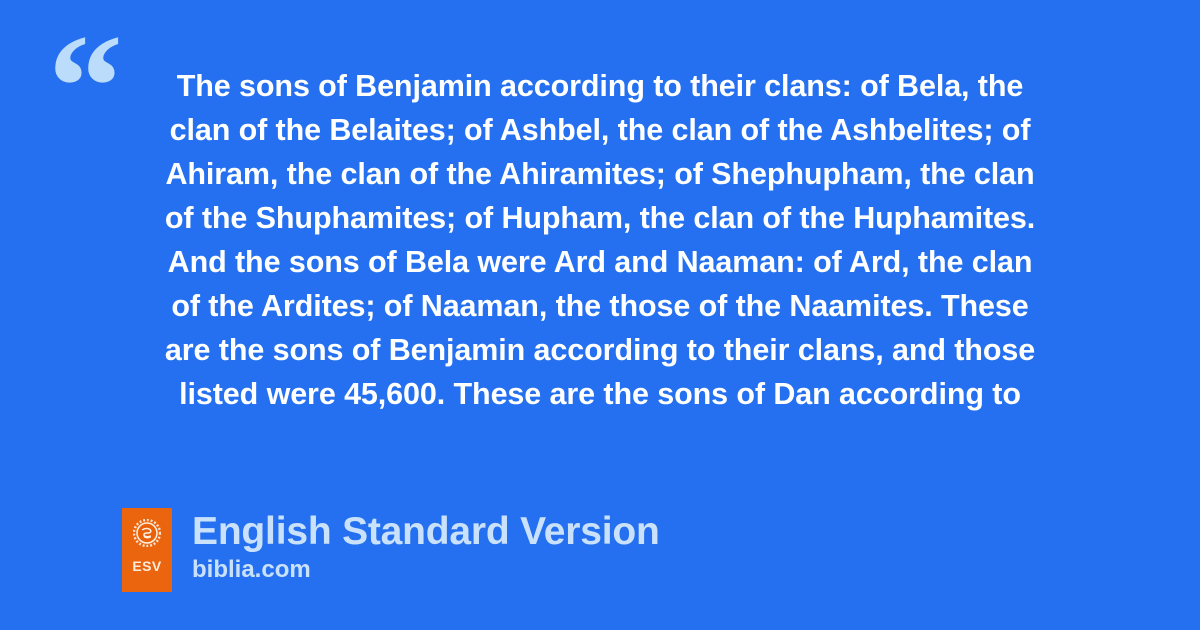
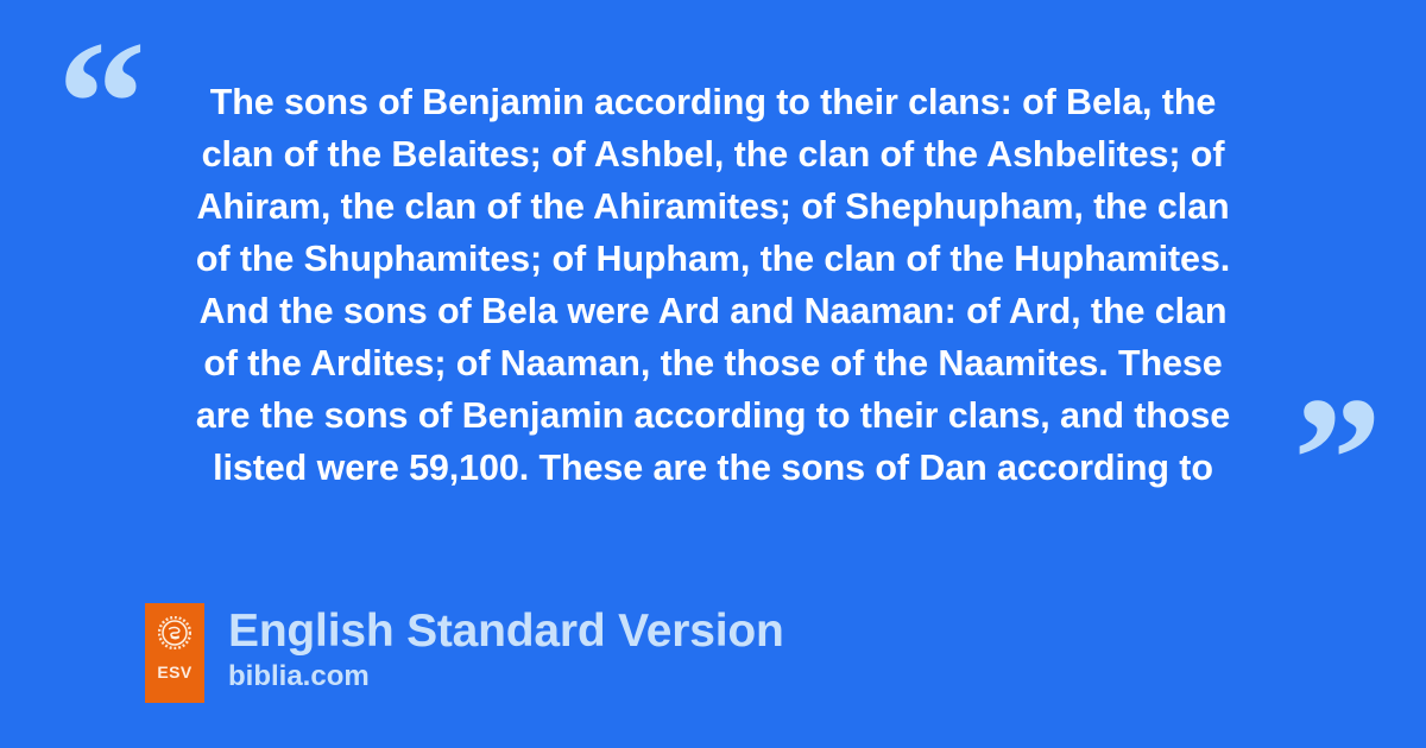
  “
  The sons of Benjamin according to their clans: of Bela, the
  clan of the Belaites; of Ashbel, the clan of the Ashbelites; of
  Ahiram, the clan of the Ahiramites; of Shephupham, the clan
  of the Shuphamites; of Hupham, the clan of the Huphamites.
  And the sons of Bela were Ard and Naaman: of Ard, the clan
  of the Ardites; of Naaman, the those of the Naamites. These
  are the sons of Benjamin according to their clans, and those
- listed were 45,600. These are the sons of Dan according to
+ listed were 59,100. These are the sons of Dan according to
+ ”
  ESV
  English Standard Version
  biblia.com
